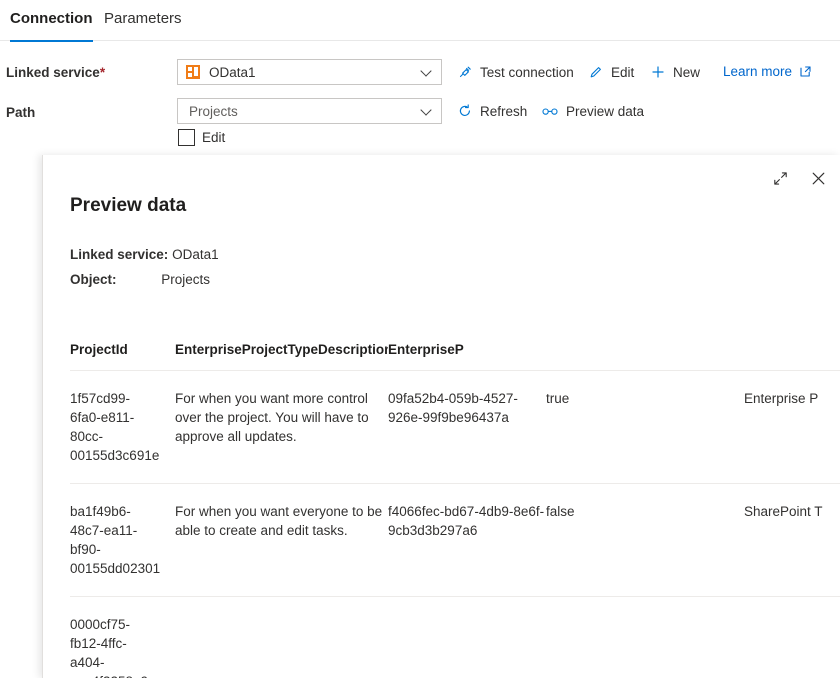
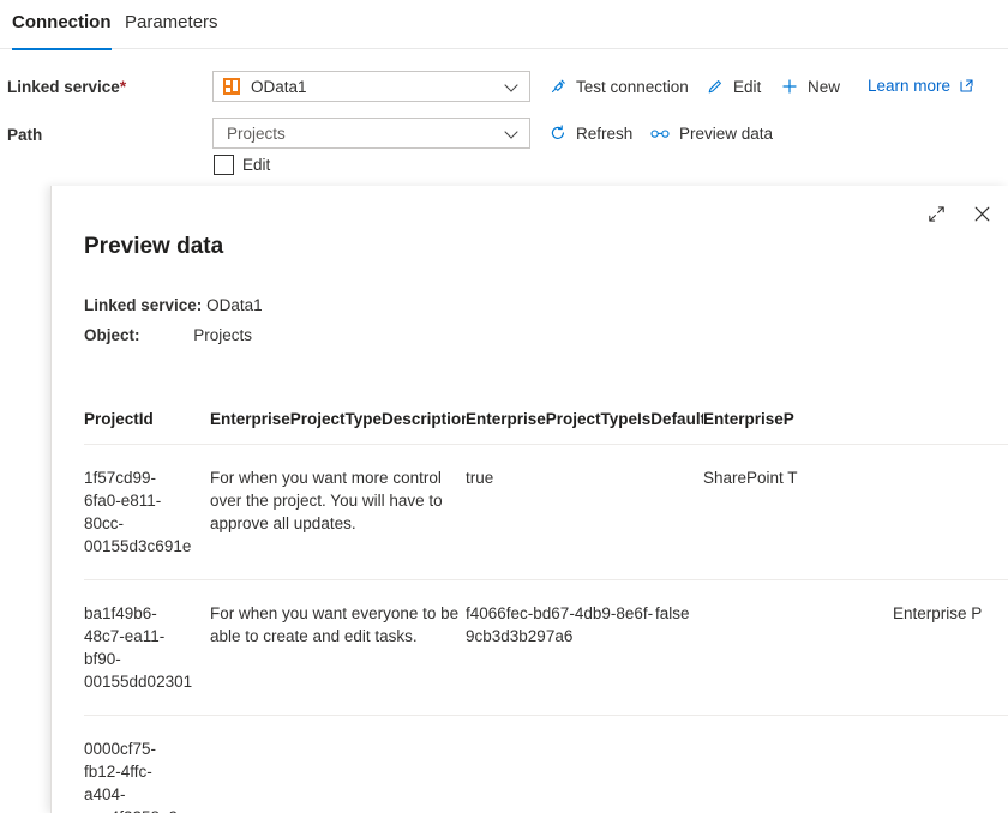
  Connection
  Parameters
  Linked service*
  Path
  OData1
  Projects
  Edit
  Test connection
  Edit
  New
  Learn more
  Refresh
  Preview data
  Preview data
  Linked service: OData1
  Object: Projects
  ProjectId
  EnterpriseProjectTypeDescriptio
+ EnterpriseProjectTypeIsDefault
  EnterpriseP
  1f57cd99-
  6fa0-e811-
  80cc-
  00155d3c691e
  For when you want more control over the project. You will have to approve all updates.
- 09fa52b4-059b-4527-926e-99f9be96437a
  true
- Enterprise P
+ SharePoint T
  ba1f49b6-
  48c7-ea11-
  bf90-
  00155dd02301
  For when you want everyone to be able to create and edit tasks.
  f4066fec-bd67-4db9-8e6f-9cb3d3b297a6
  false
- SharePoint T
+ Enterprise P
  0000cf75-
  fb12-4ffc-
  a404-
